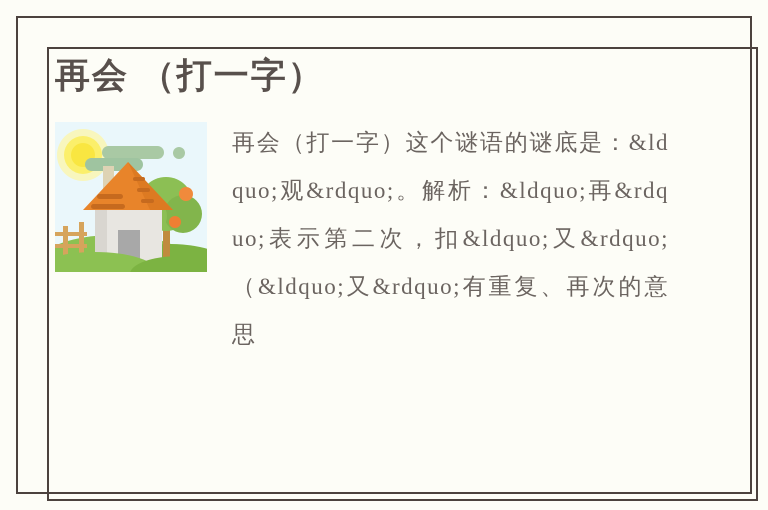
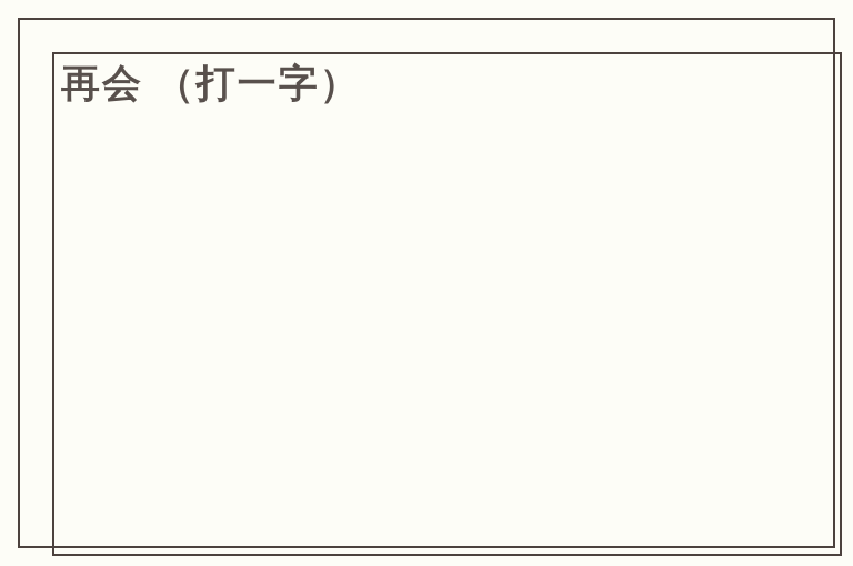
  再会 （打一字）
- 再会（打一字）这个谜语的谜底是：&ldquo;观&rdquo;。解析：&ldquo;再&rdquo;表示第二次，扣&ldquo;又&rdquo;（&ldquo;又&rdquo;有重复、再次的意思
